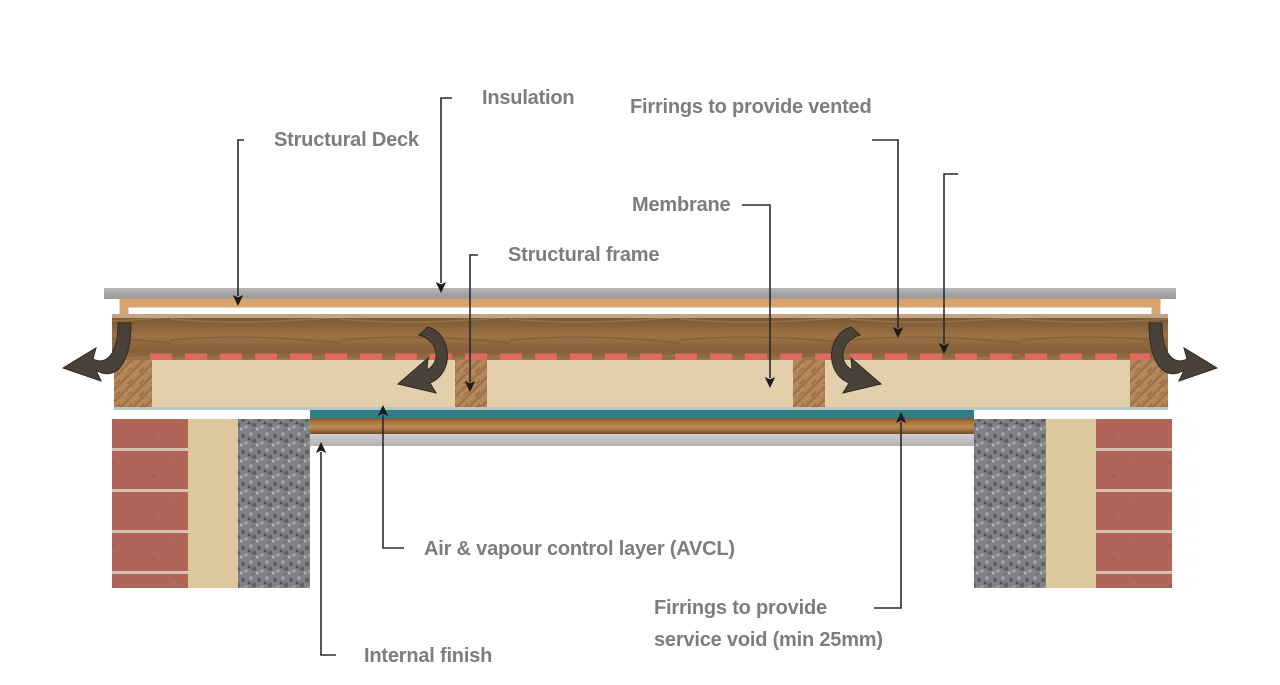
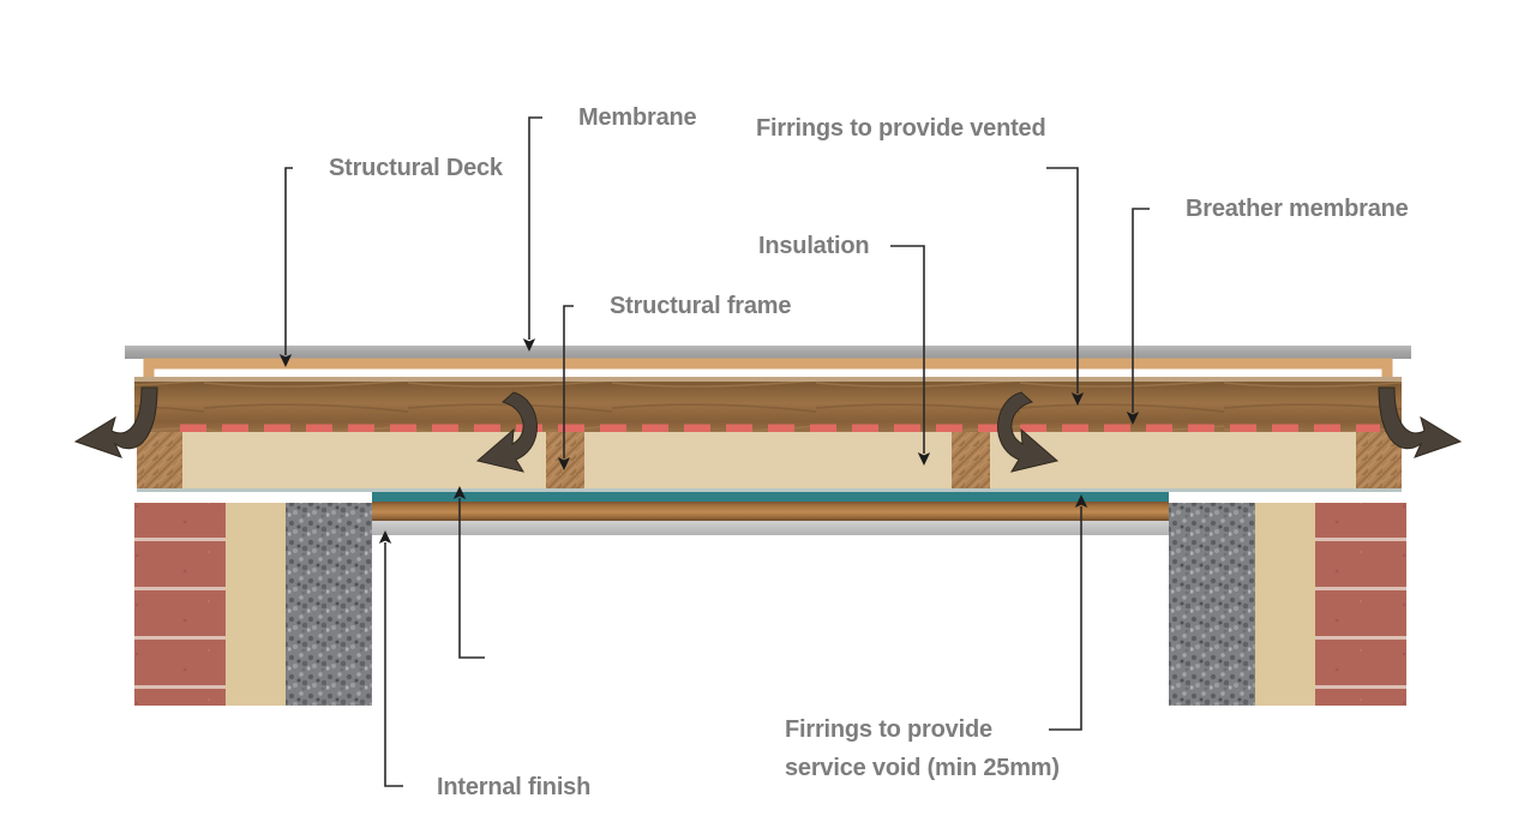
  Structural Deck
- Insulation
+ Membrane
  Firrings to provide vented
+ Breather membrane
- Membrane
+ Insulation
  Structural frame
- Air & vapour control layer (AVCL)
  Firrings to provide
  service void (min 25mm)
  Internal finish
